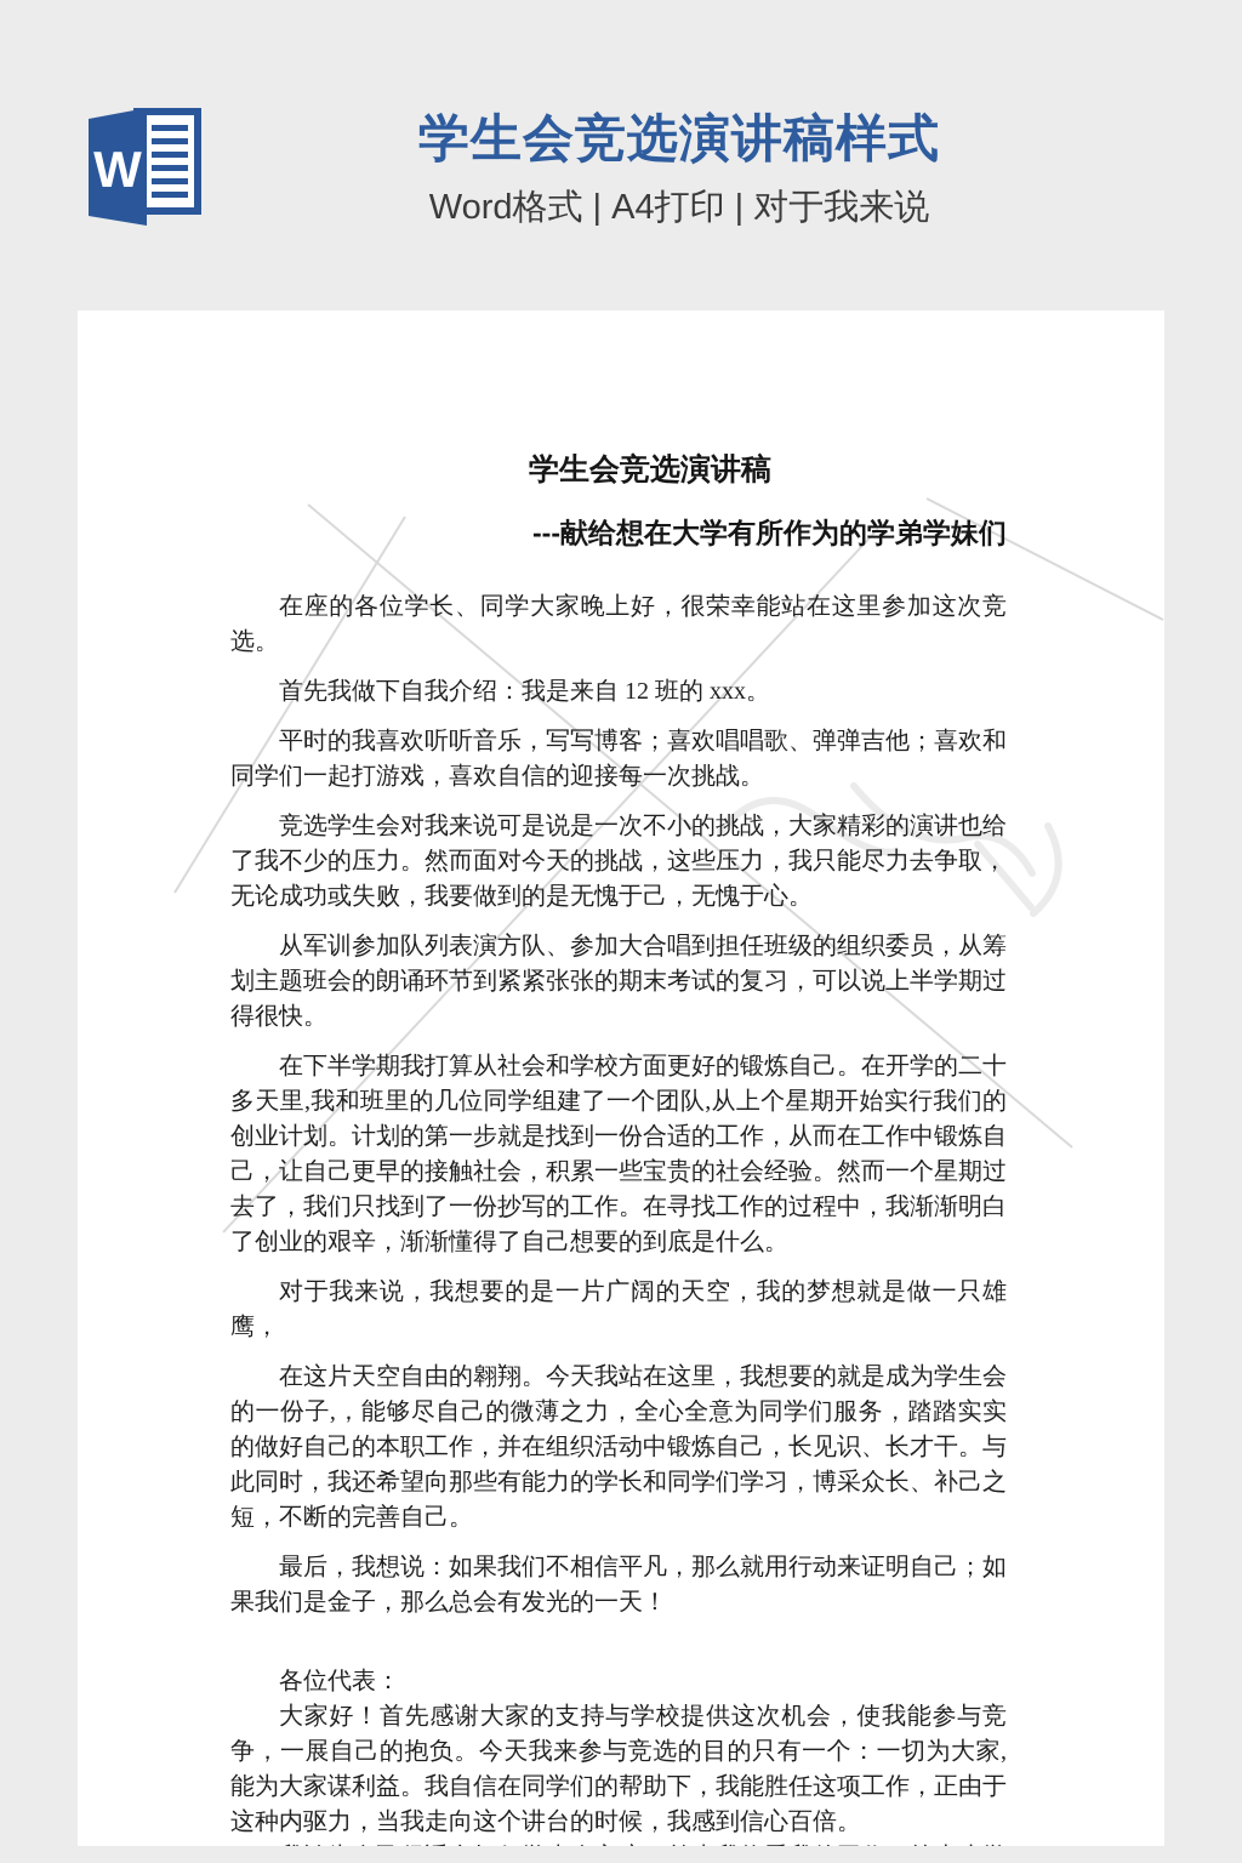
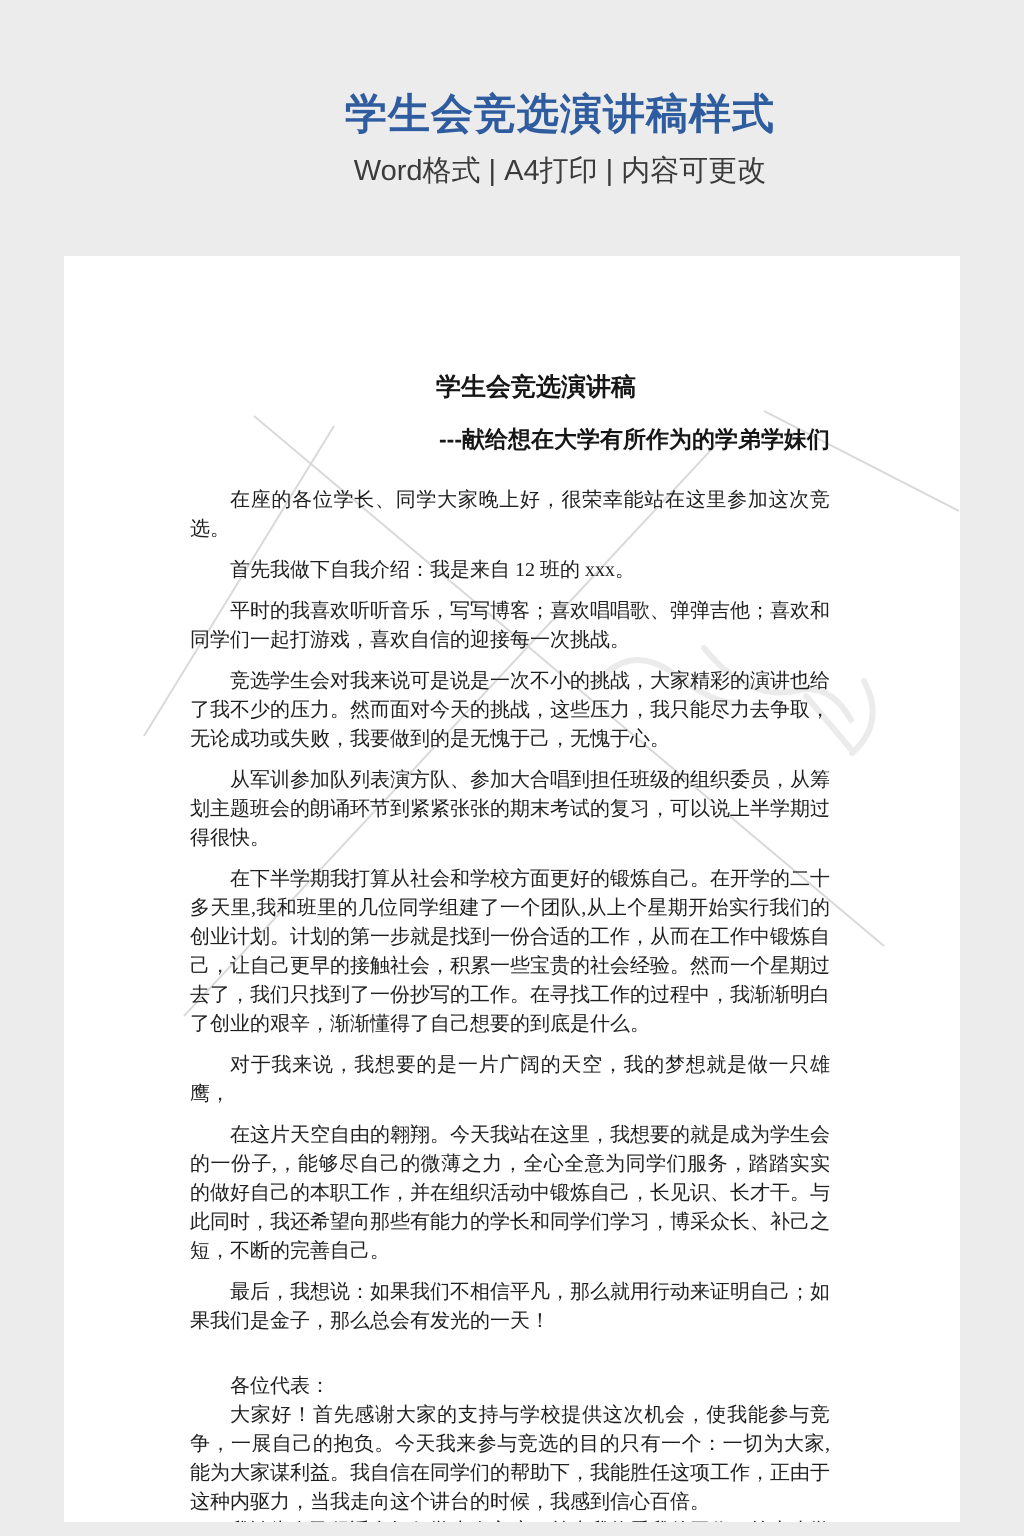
- W
  学生会竞选演讲稿样式
- Word格式 | A4打印 | 对于我来说
+ Word格式 | A4打印 | 内容可更改
  学生会竞选演讲稿
  ---献给想在大学有所作为的学弟学妹们
  在座的各位学长、同学大家晚上好，很荣幸能站在这里参加这次竞选。
  首先我做下自我介绍：我是来自 12 班的 xxx。
  平时的我喜欢听听音乐，写写博客；喜欢唱唱歌、弹弹吉他；喜欢和同学们一起打游戏，喜欢自信的迎接每一次挑战。
  竞选学生会对我来说可是说是一次不小的挑战，大家精彩的演讲也给了我不少的压力。然而面对今天的挑战，这些压力，我只能尽力去争取，无论成功或失败，我要做到的是无愧于己，无愧于心。
  从军训参加队列表演方队、参加大合唱到担任班级的组织委员，从筹划主题班会的朗诵环节到紧紧张张的期末考试的复习，可以说上半学期过得很快。
  在下半学期我打算从社会和学校方面更好的锻炼自己。在开学的二十多天里,我和班里的几位同学组建了一个团队,从上个星期开始实行我们的创业计划。计划的第一步就是找到一份合适的工作，从而在工作中锻炼自己，让自己更早的接触社会，积累一些宝贵的社会经验。然而一个星期过去了，我们只找到了一份抄写的工作。在寻找工作的过程中，我渐渐明白了创业的艰辛，渐渐懂得了自己想要的到底是什么。
  对于我来说，我想要的是一片广阔的天空，我的梦想就是做一只雄鹰，
  在这片天空自由的翱翔。今天我站在这里，我想要的就是成为学生会的一份子,，能够尽自己的微薄之力，全心全意为同学们服务，踏踏实实的做好自己的本职工作，并在组织活动中锻炼自己，长见识、长才干。与此同时，我还希望向那些有能力的学长和同学们学习，博采众长、补己之短，不断的完善自己。
  最后，我想说：如果我们不相信平凡，那么就用行动来证明自己；如果我们是金子，那么总会有发光的一天！
  各位代表：
  大家好！首先感谢大家的支持与学校提供这次机会，使我能参与竞争，一展自己的抱负。今天我来参与竞选的目的只有一个：一切为大家,能为大家谋利益。我自信在同学们的帮助下，我能胜任这项工作，正由于这种内驱力，当我走向这个讲台的时候，我感到信心百倍。
